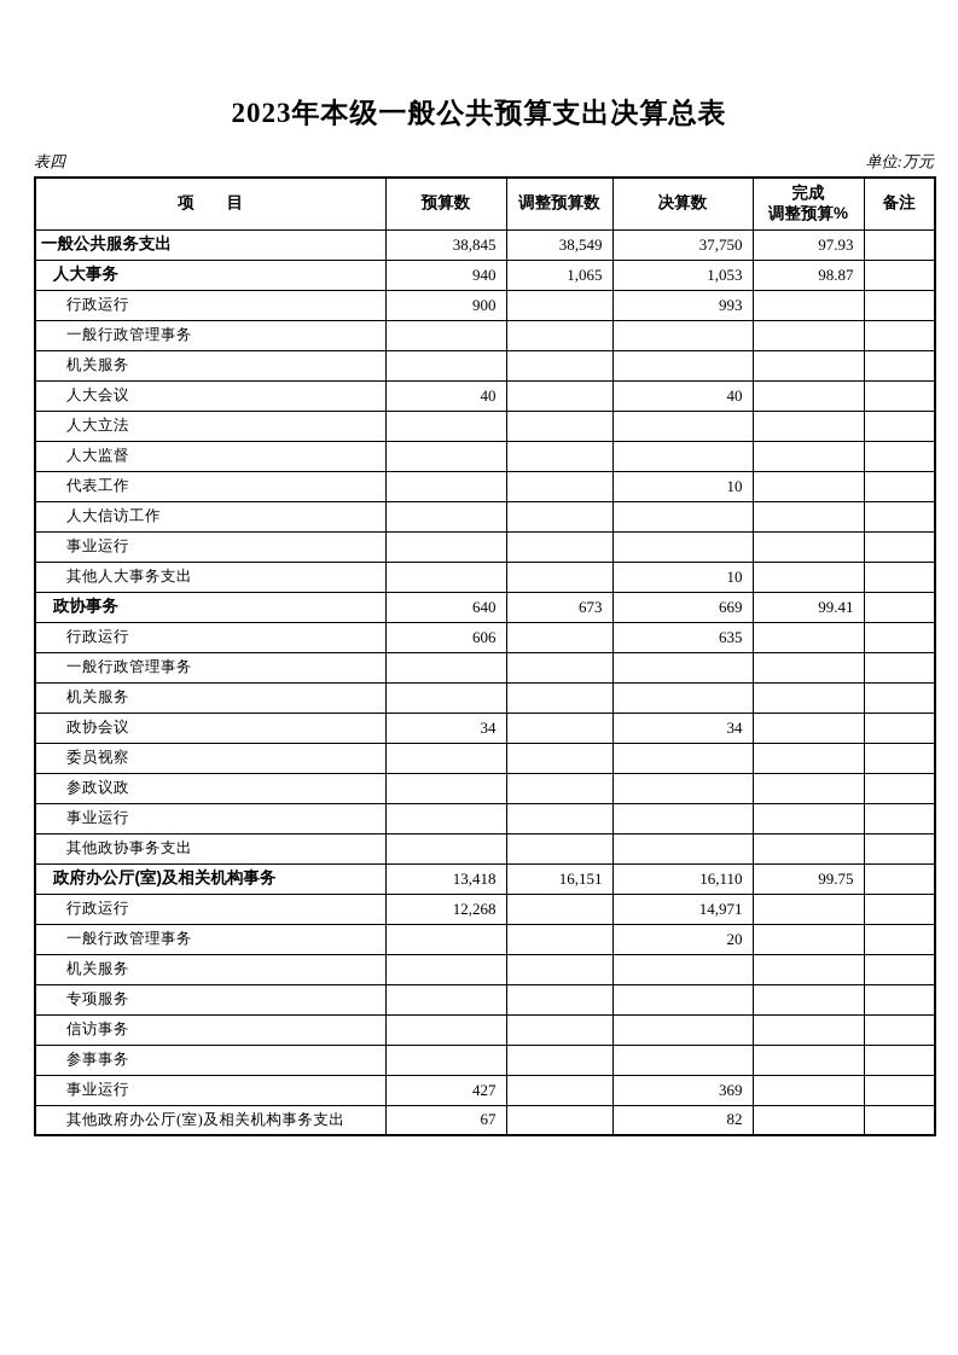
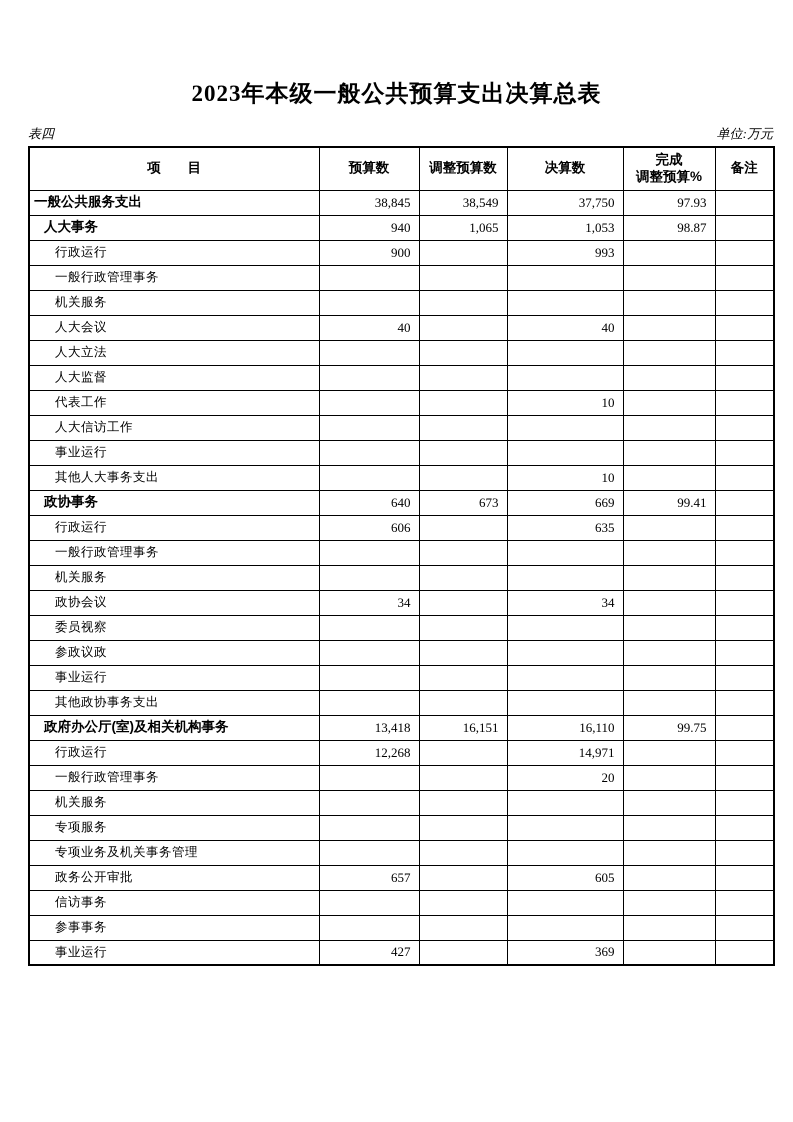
  2023年本级一般公共预算支出决算总表
  表四
  单位:万元
  项 目	预算数	调整预算数	决算数	完成 调整预算%	备注
  一般公共服务支出	38,845	38,549	37,750	97.93
  人大事务	940	1,065	1,053	98.87
  行政运行	900		993
  一般行政管理事务
  机关服务
  人大会议	40		40
  人大立法
  人大监督
  代表工作			10
  人大信访工作
  事业运行
  其他人大事务支出			10
  政协事务	640	673	669	99.41
  行政运行	606		635
  一般行政管理事务
  机关服务
  政协会议	34		34
  委员视察
  参政议政
  事业运行
  其他政协事务支出
  政府办公厅(室)及相关机构事务	13,418	16,151	16,110	99.75
  行政运行	12,268		14,971
  一般行政管理事务			20
  机关服务
  专项服务
+ 专项业务及机关事务管理
+ 政务公开审批	657		605
  信访事务
  参事事务
  事业运行	427		369
- 其他政府办公厅(室)及相关机构事务支出	67		82
